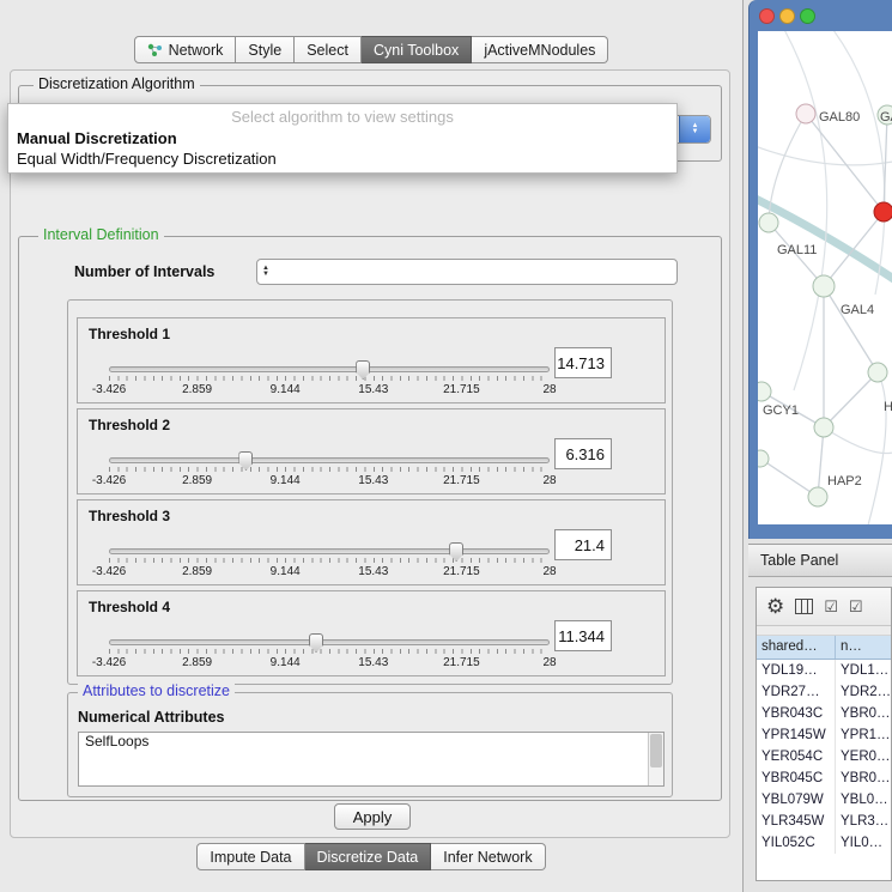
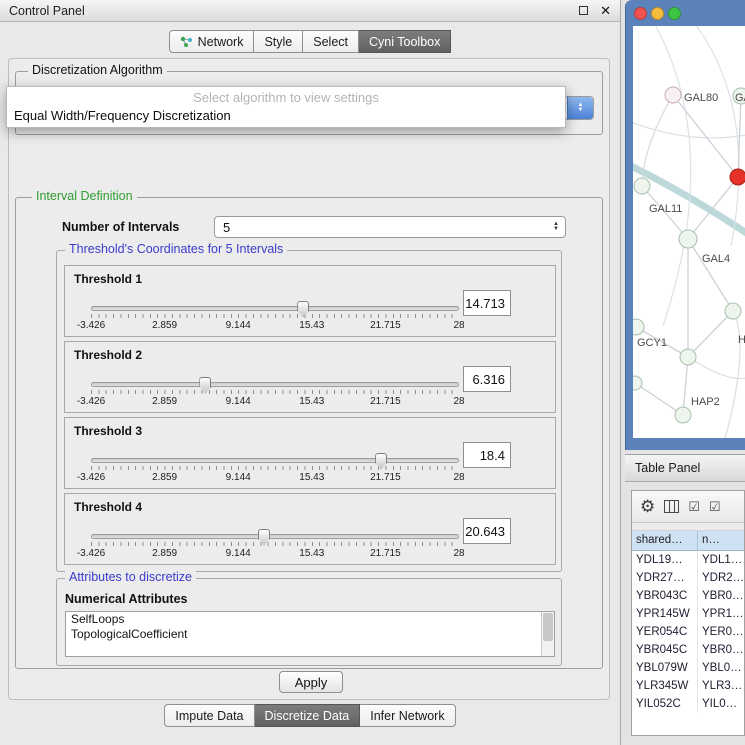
+ Control Panel
+ ✕
  Network
  Style
  Select
  Cyni Toolbox
- jActiveMNodules
  Discretization Algorithm
  Interval Definition
  Number of Intervals
+ 5
+ Threshold's Coordinates for 5 Intervals
  Threshold 1
  -3.426
  2.859
  9.144
  15.43
  21.715
  28
  14.713
  Threshold 2
  -3.426
  2.859
  9.144
  15.43
  21.715
  28
  6.316
  Threshold 3
  -3.426
  2.859
  9.144
  15.43
  21.715
  28
- 21.4
+ 18.4
  Threshold 4
  -3.426
  2.859
  9.144
  15.43
  21.715
  28
- 11.344
+ 20.643
  Attributes to discretize
  Numerical Attributes
  SelfLoops
+ TopologicalCoefficient
  Apply
  Impute Data
  Discretize Data
  Infer Network
  Select algorithm to view settings
- Manual Discretization
  Equal Width/Frequency Discretization
  GAL80
  GAL11
  GAL4
  GCY1
  H
  HAP2
  Table Panel
  ⚙
  ☑
  ☑
  shared…
  n…
  YDL19…
  YDL1…
  YDR27…
  YDR2…
  YBR043C
  YBR0…
  YPR145W
  YPR1…
  YER054C
  YER0…
  YBR045C
  YBR0…
  YBL079W
  YBL0…
  YLR345W
  YLR3…
  YIL052C
  YIL0…
